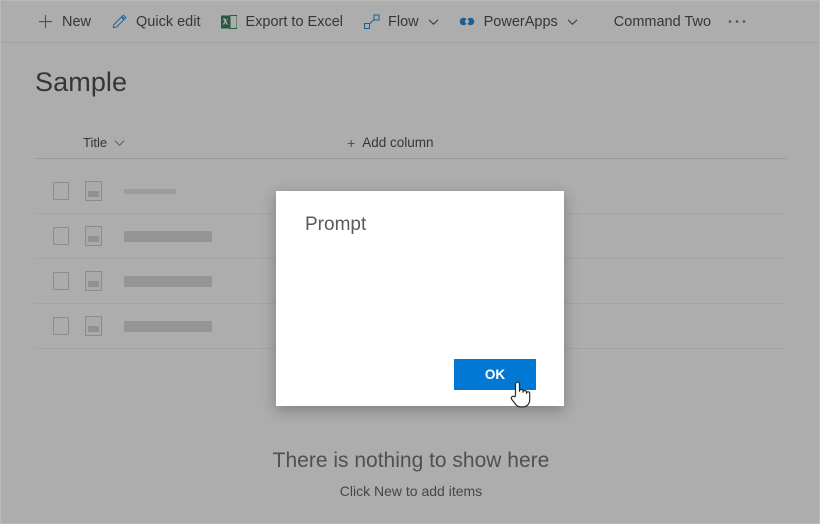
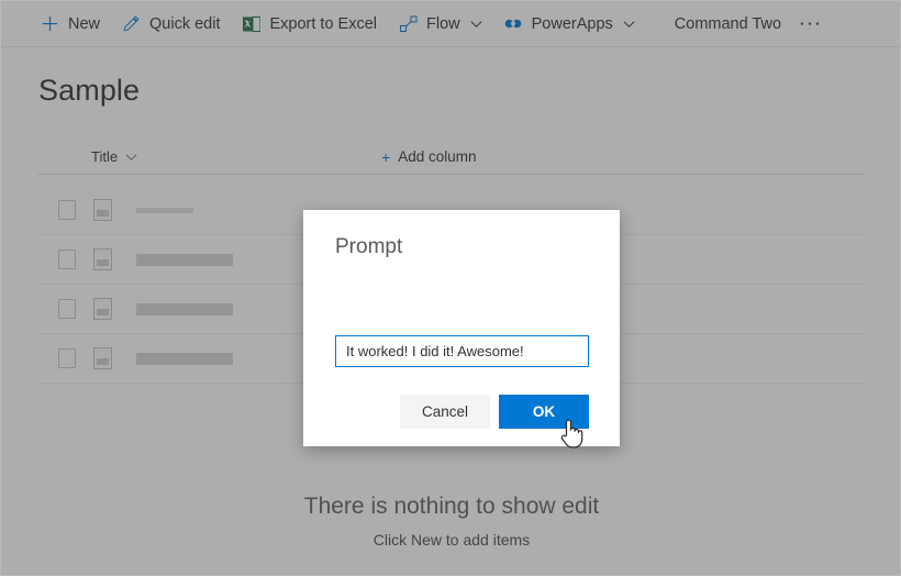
  New
  Quick edit
  Export to Excel
  Flow
  PowerApps
  Command Two
  Sample
  Title
  +
  Add column
- There is nothing to show here
+ There is nothing to show edit
  Click New to add items
  Prompt
+ It worked! I did it! Awesome!
+ Cancel
  OK
